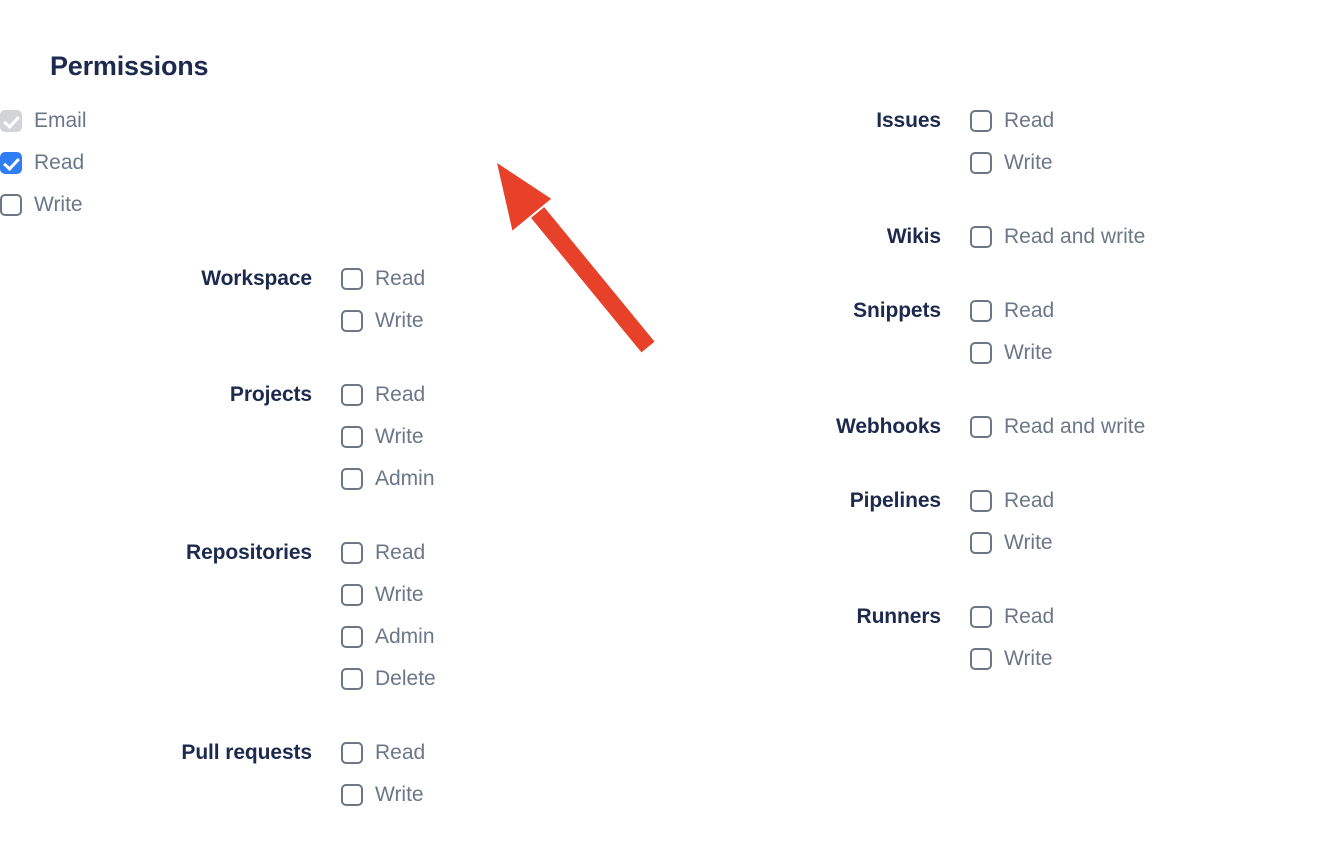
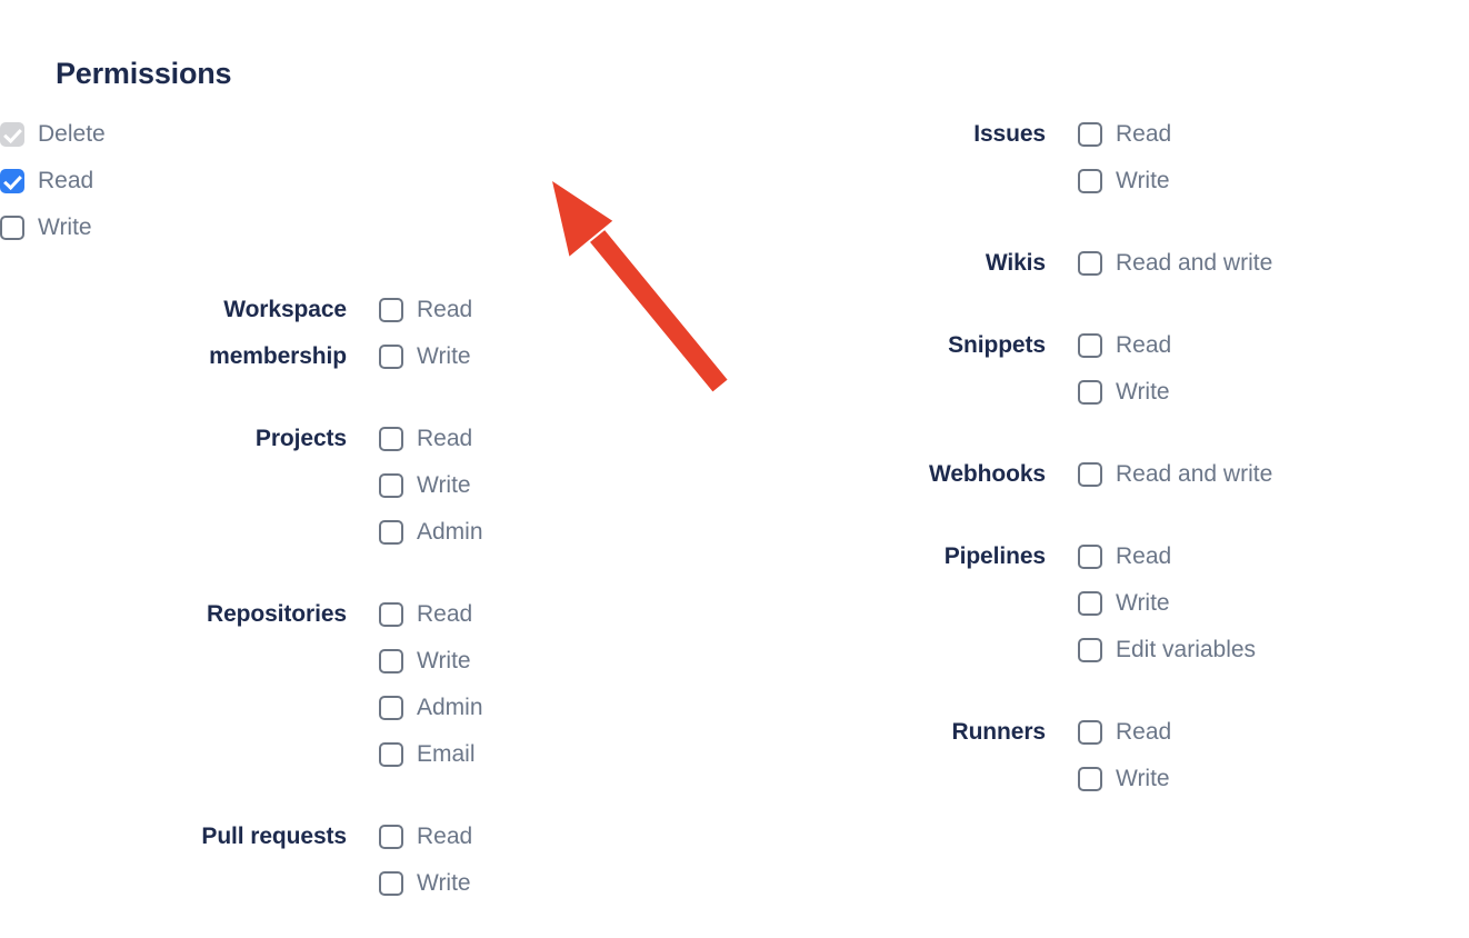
  Permissions
- Email
+ Delete
  Read
  Write
  Workspace
+ membership
  Read
  Write
  Projects
  Read
  Write
  Admin
  Repositories
  Read
  Write
  Admin
- Delete
+ Email
  Pull requests
  Read
  Write
  Issues
  Read
  Write
  Wikis
  Read and write
  Snippets
  Read
  Write
  Webhooks
  Read and write
  Pipelines
  Read
  Write
+ Edit variables
  Runners
  Read
  Write
